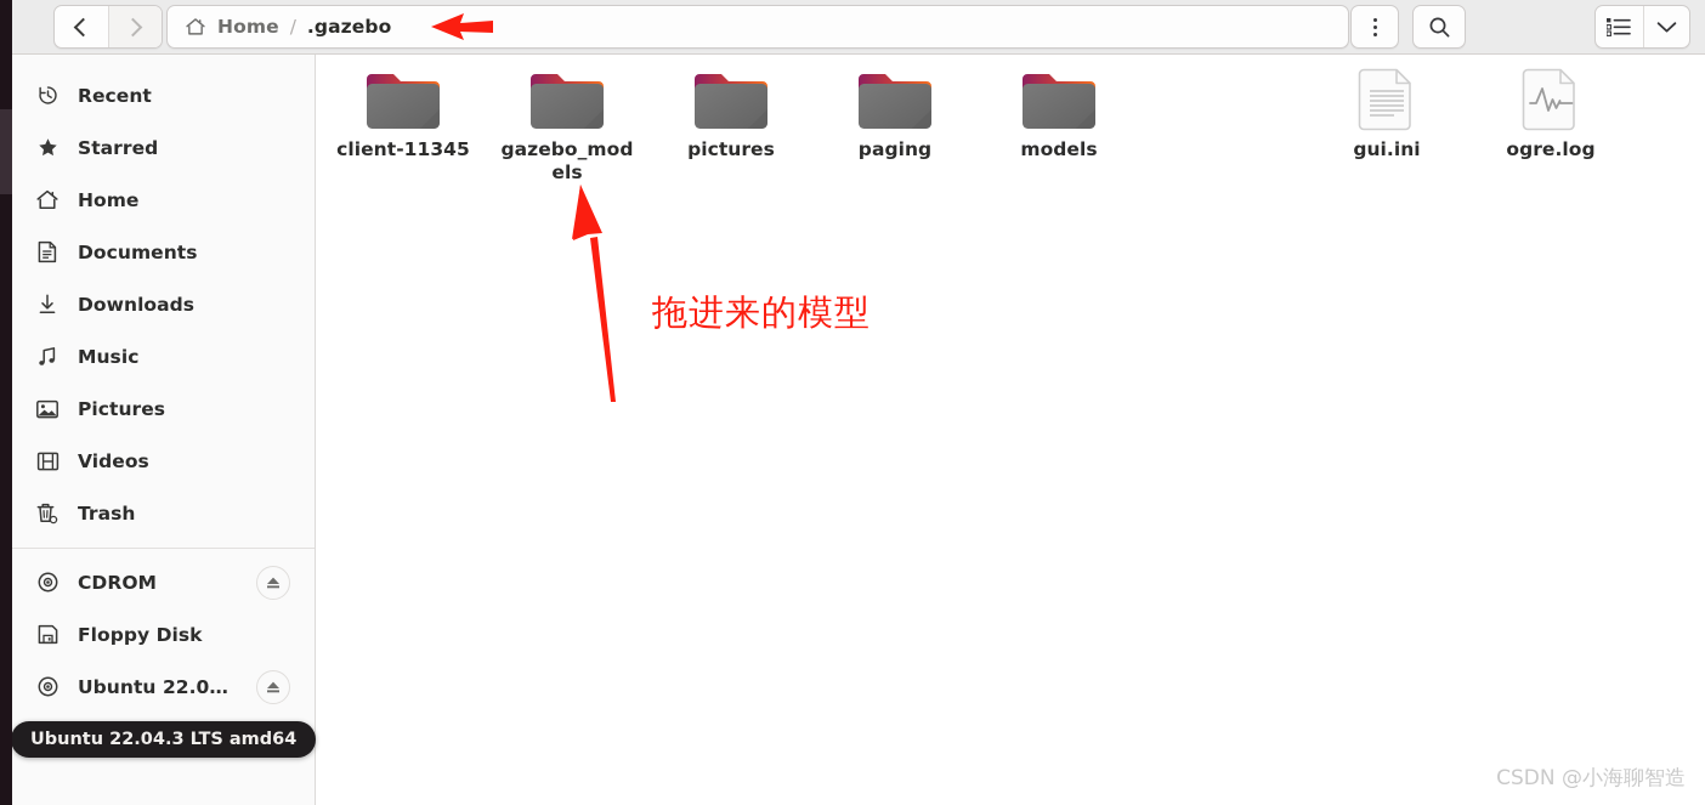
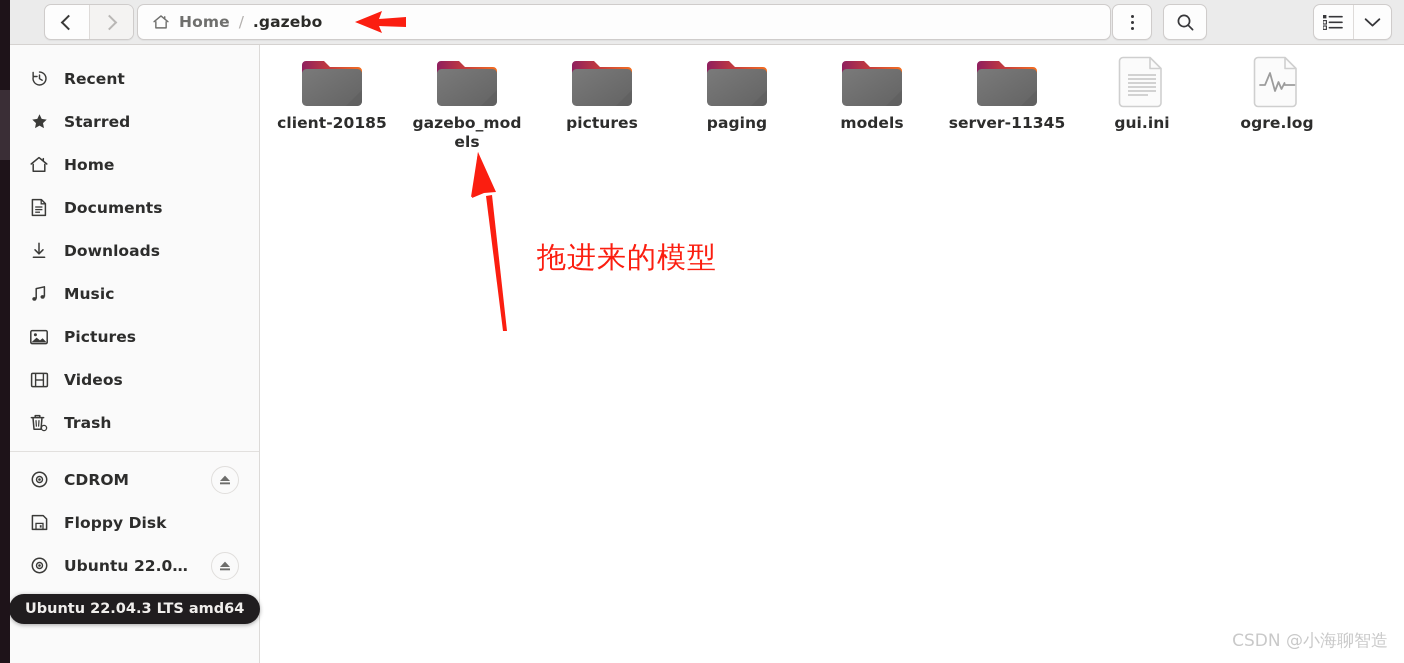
  Home
  /
  .gazebo
  Recent
  Starred
  Home
  Documents
  Downloads
  Music
  Pictures
  Videos
  Trash
  CDROM
  Floppy Disk
  Ubuntu 22.0…
  Ubuntu 22.04.3 LTS amd64
- client-11345
+ client-20185
  gazebo_models
  pictures
  paging
  models
+ server-11345
  gui.ini
  ogre.log
  拖进来的模型
  CSDN @小海聊智造
